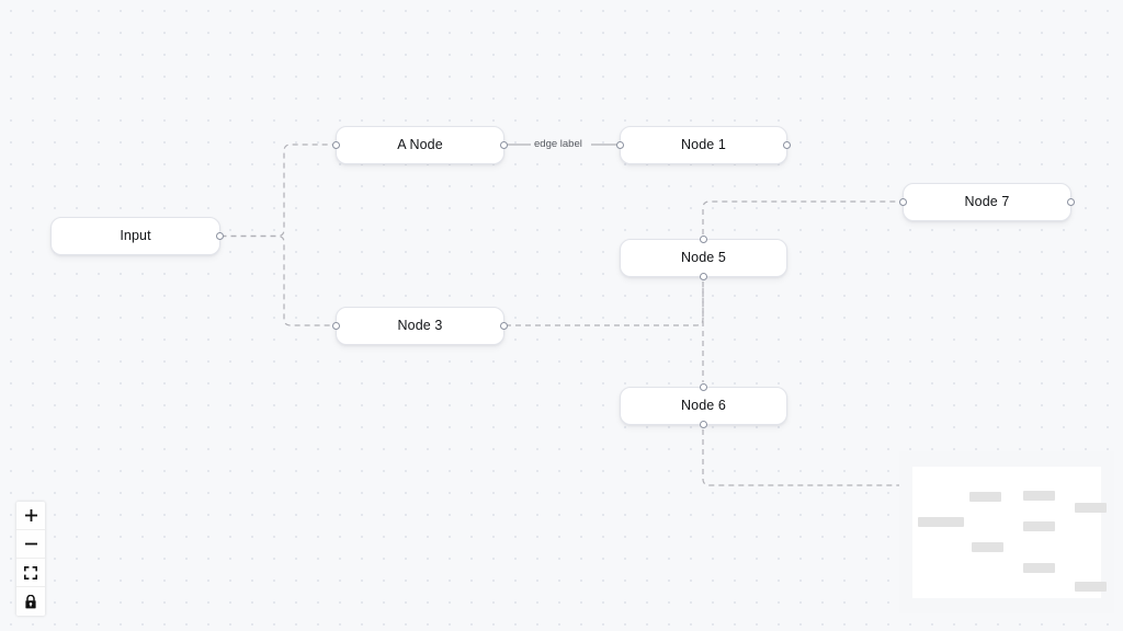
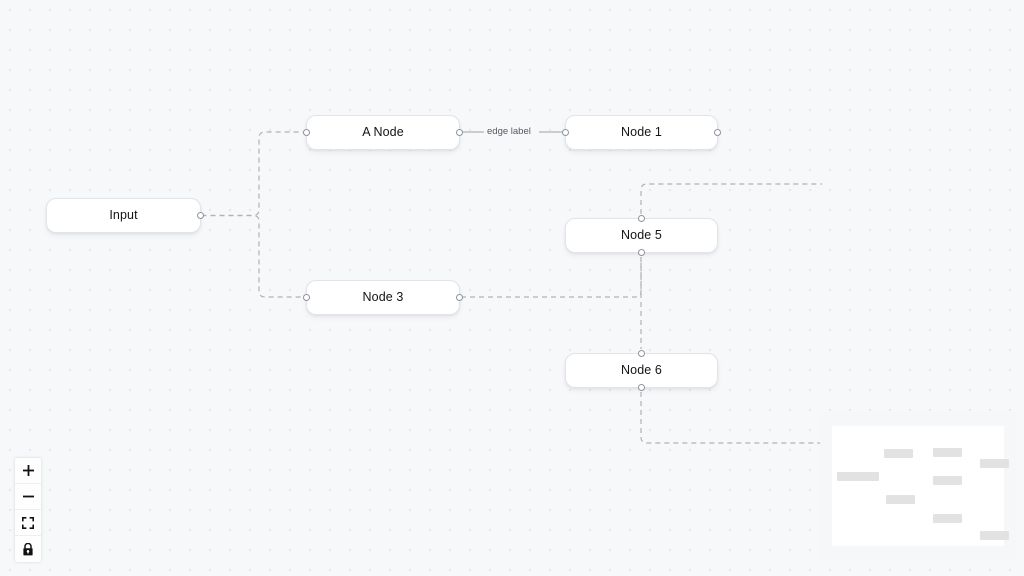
  Input
  A Node
  Node 3
  Node 1
  Node 5
  Node 6
- Node 7
  edge label
